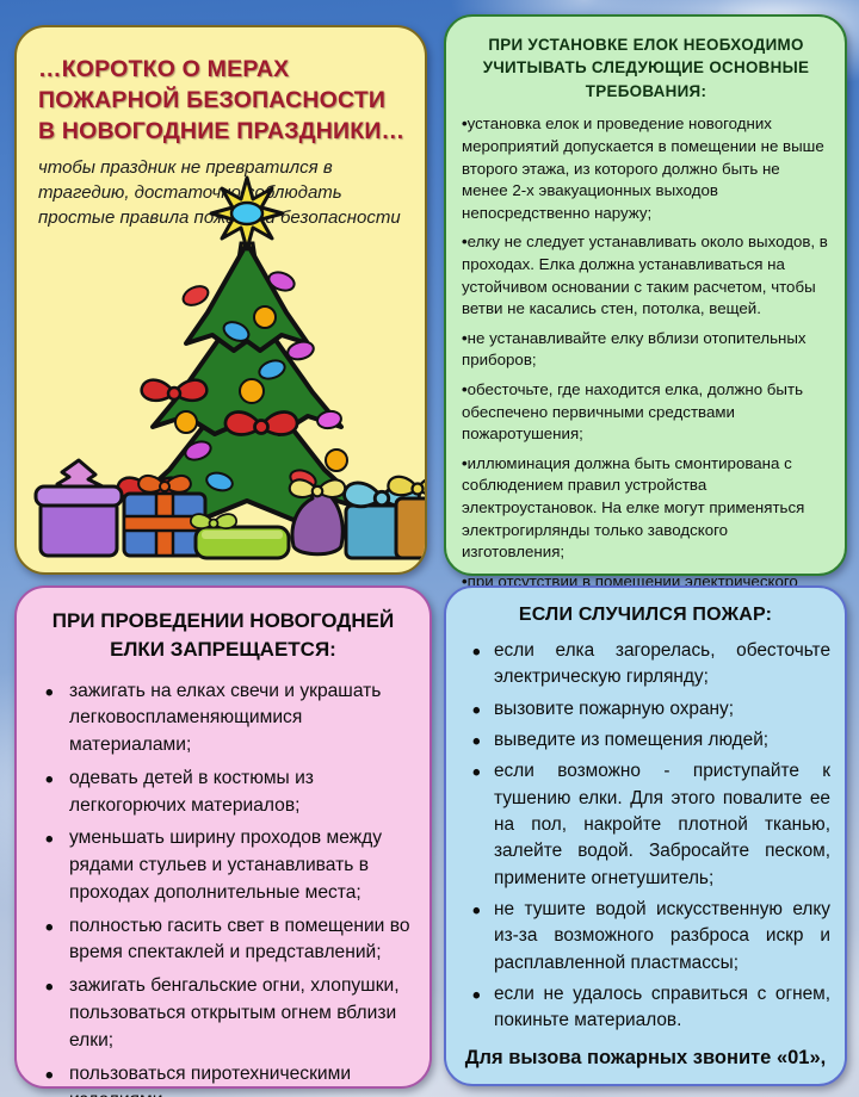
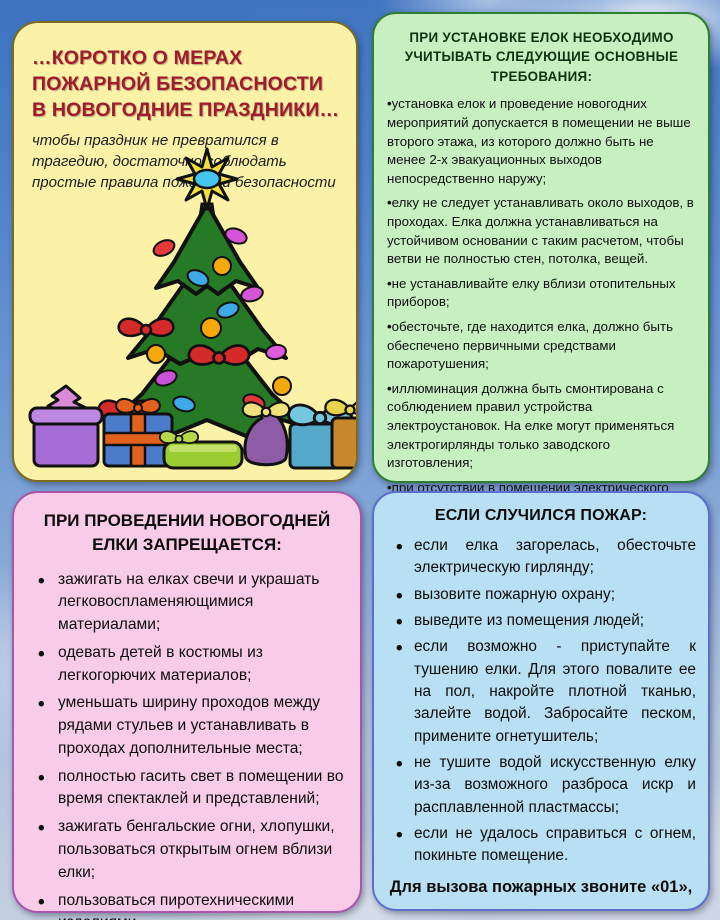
  …КОРОТКО О МЕРАХ ПОЖАРНОЙ БЕЗОПАСНОСТИ В НОВОГОДНИЕ ПРАЗДНИКИ…
  чтобы праздник не превратился в трагедию, достаточоолюдать простые правила по безопасности
  ПРИ УСТАНОВКЕ ЕЛОК НЕОБХОДИМО УЧИТЫВАТЬ СЛЕДУЮЩИЕ ОСНОВНЫЕ ТРЕБОВАНИЯ:
  установка елок и проведение новогодних мероприятий допускается в помещении не выше второго этажа, из которого должно быть не менее 2-х эвакуационных выходов непосредственно наружу;
- елку не следует устанавливать около выходов, в проходах. Елка должна устанавливаться на устойчивом основании с таким расчетом, чтобы ветви не касались стен, потолка, вещей.
+ елку не следует устанавливать около выходов, в проходах. Елка должна устанавливаться на устойчивом основании с таким расчетом, чтобы ветви не полностью стен, потолка, вещей.
  не устанавливайте елку вблизи отопительных приборов;
  обесточьте, где находится елка, должно быть обеспечено первичными средствами пожаротушения;
  иллюминация должна быть смонтирована с соблюдением правил устройства электроустановок. На елке могут применяться электрогирлянды только заводского изготовления;
  ПРИ ПРОВЕДЕНИИ НОВОГОДНЕЙ ЕЛКИ ЗАПРЕЩАЕТСЯ:
  зажигать на елках свечи и украшать легковоспламеняющимися материалами;
  одевать детей в костюмы из легкогорючих материалов;
  уменьшать ширину проходов между рядами стульев и устанавливать в проходах дополнительные места;
  полностью гасить свет в помещении во время спектаклей и представлений;
  зажигать бенгальские огни, хлопушки, пользоваться открытым огнем вблизи елки;
  пользоваться пиротехническими
  ЕСЛИ СЛУЧИЛСЯ ПОЖАР:
  если елка загорелась, обесточьте электрическую гирлянду;
  вызовите пожарную охрану;
  выведите из помещения людей;
  если возможно - приступайте к тушению елки. Для этого повалите ее на пол, накройте плотной тканью, залейте водой. Забросайте песком, примените огнетушитель;
  не тушите водой искусственную елку из-за возможного разброса искр и расплавленной пластмассы;
- если не удалось справиться с огнем, покиньте материалов.
+ если не удалось справиться с огнем, покиньте помещение.
  Для вызова пожарных звоните «01»,
